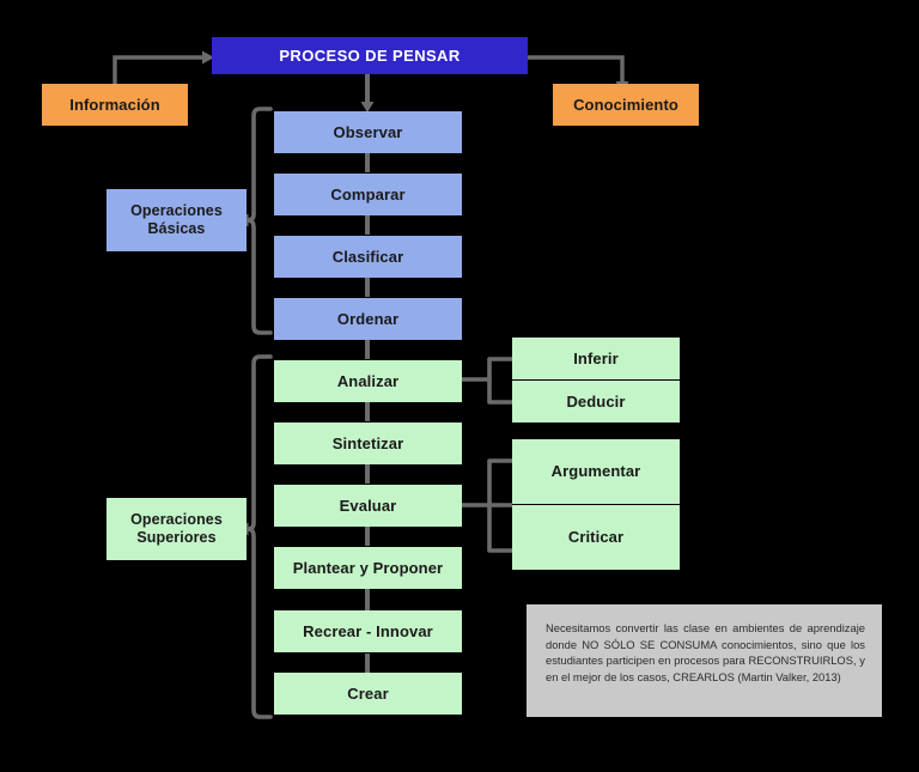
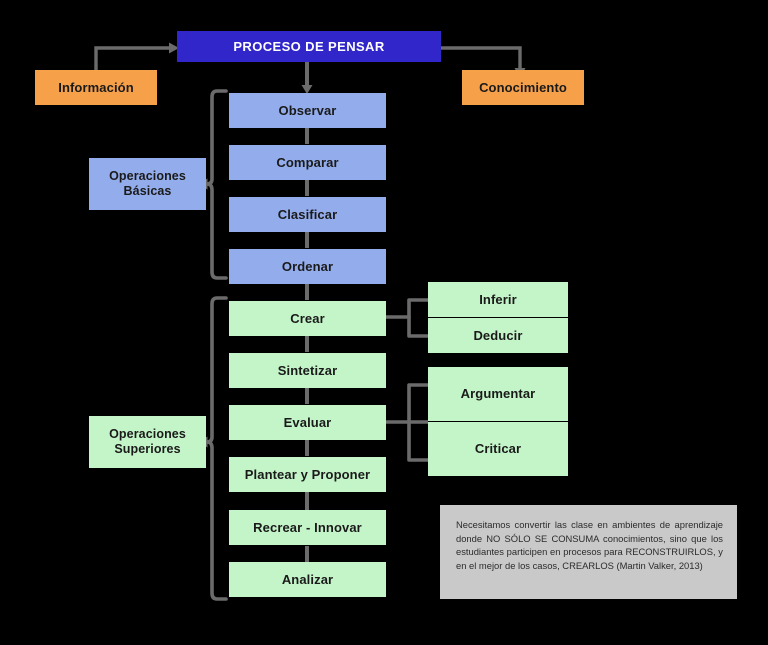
  PROCESO DE PENSAR
  Información
  Conocimiento
  Operaciones
  Básicas
  Operaciones
  Superiores
  Observar
  Comparar
  Clasificar
  Ordenar
- Analizar
+ Crear
  Sintetizar
  Evaluar
  Plantear y Proponer
  Recrear - Innovar
- Crear
+ Analizar
  Inferir
  Deducir
  Argumentar
  Criticar
  Necesitamos convertir las clase en ambientes de aprendizaje donde NO SÓLO SE CONSUMA conocimientos, sino que los estudiantes participen en procesos para RECONSTRUIRLOS, y en el mejor de los casos, CREARLOS (Martin Valker, 2013)
